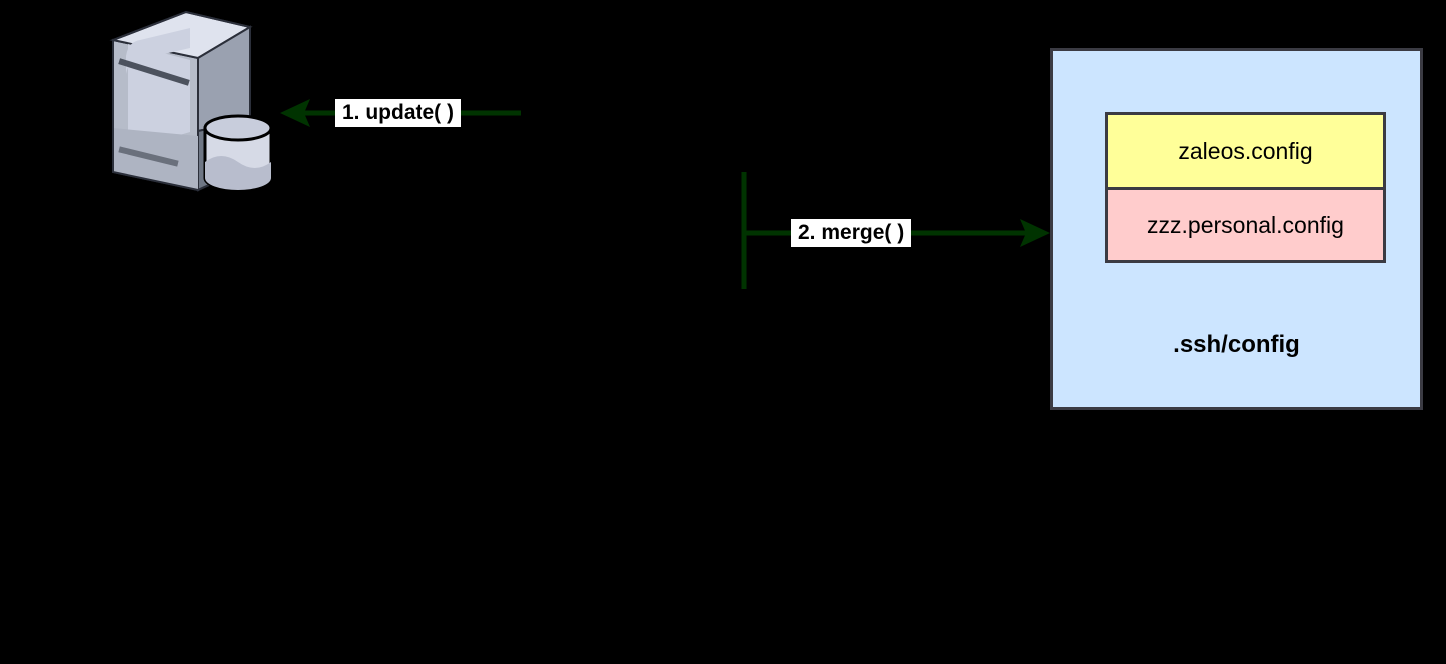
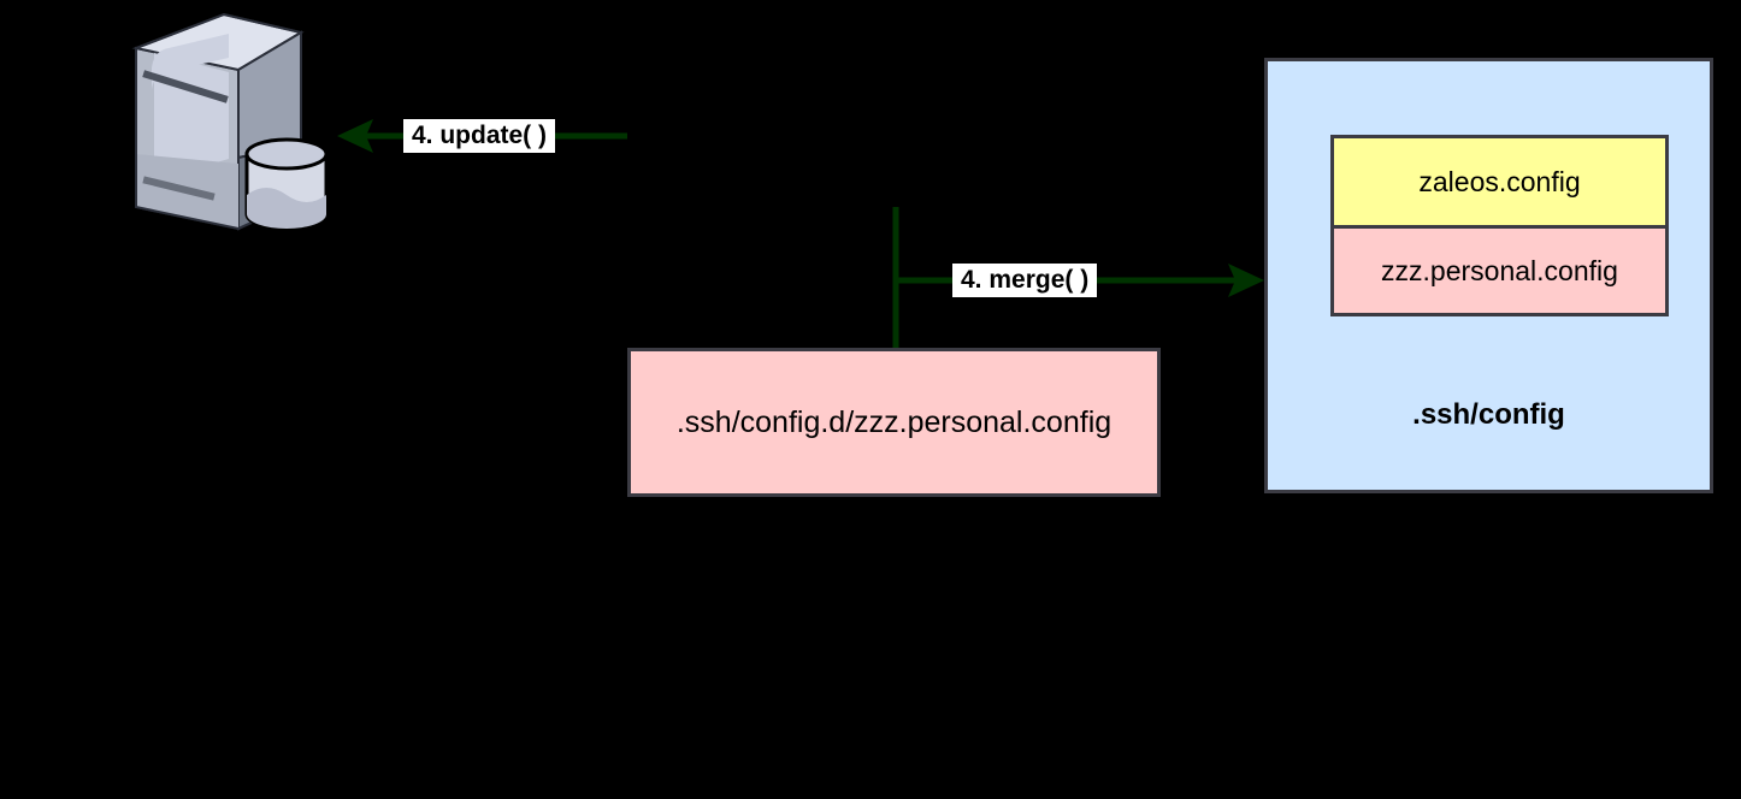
+ .ssh/config.d/zzz.personal.config
  zaleos.config
  zzz.personal.config
  .ssh/config
- 1. update( )
+ 4. update( )
- 2. merge( )
+ 4. merge( )
